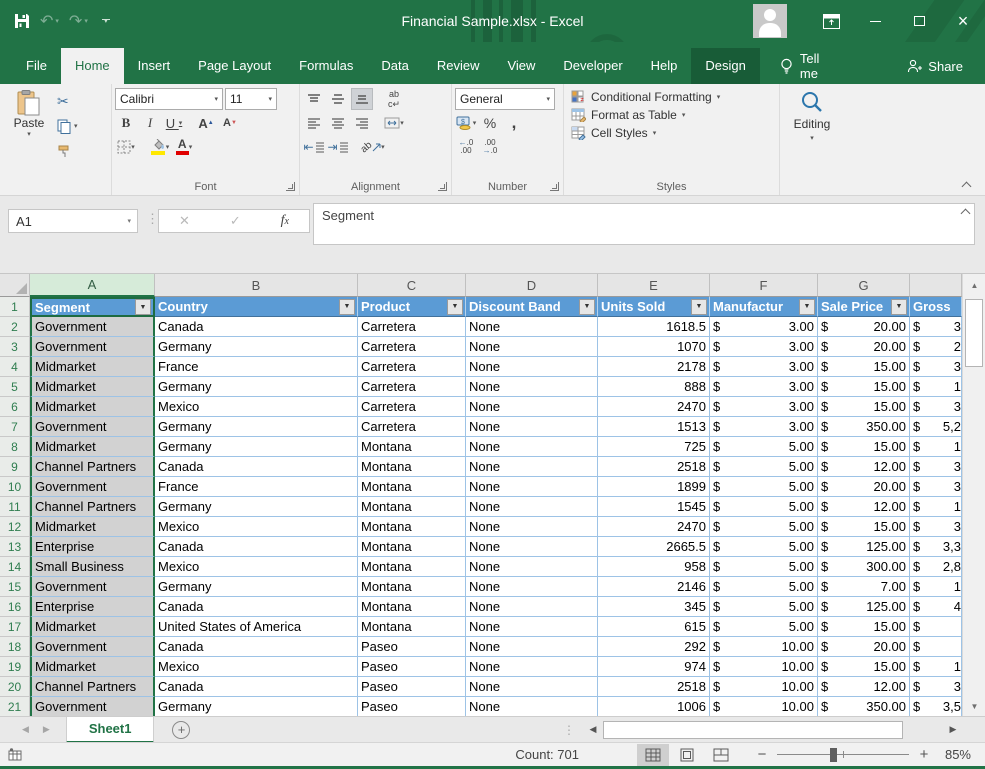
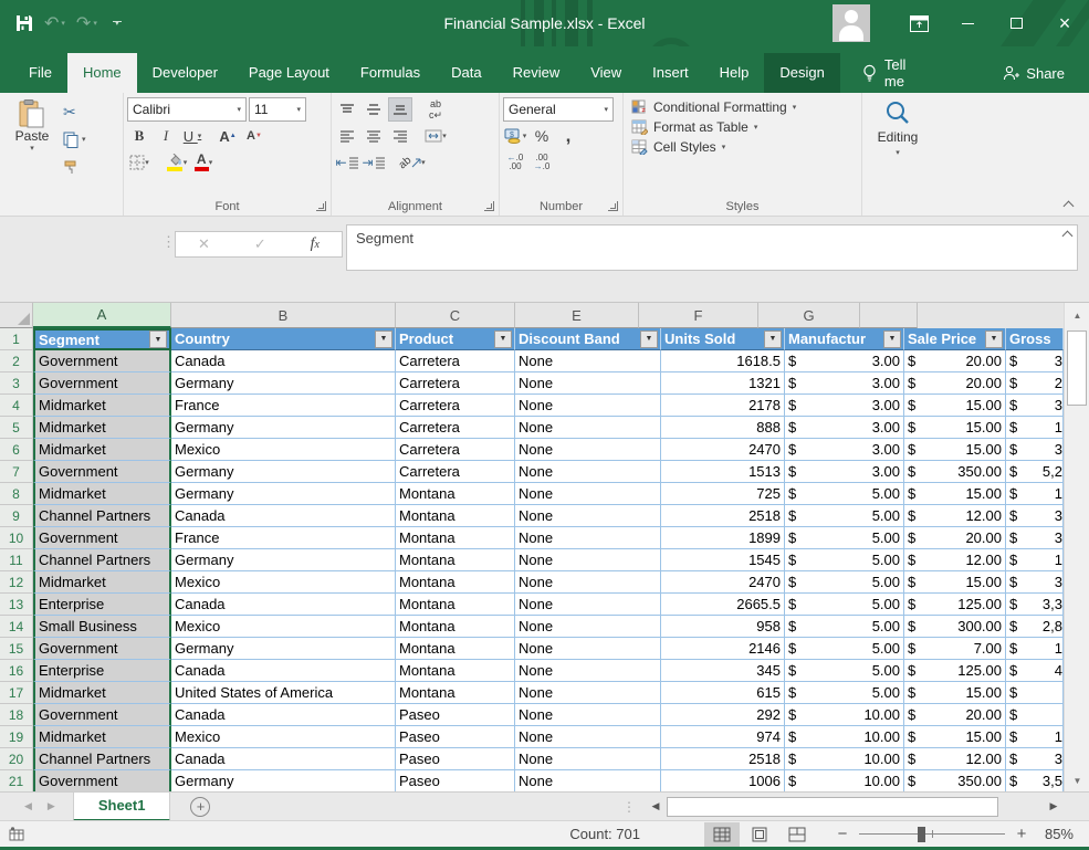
  ↶
  ↷
  Financial Sample.xlsx - Excel
  ×
  File
  Home
- Insert
+ Developer
  Page Layout
  Formulas
  Data
  Review
  View
- Developer
+ Insert
  Help
  Design
  Tell me
  Share
  Paste
  ✂
  Calibri
  11
  B
  I
  U
  A
  A
  A
  Font
  ab
  c↵
  ⇤
  ⇥
  Alignment
  General
  %
  ,
  ←.0
  .00
  .00
  →.0
  Number
  Conditional Formatting
  Format as Table
  Cell Styles
  Styles
  Editing
- A1
  ⋮
  ✕
  ✓
  fx
  Segment
  A
  B
  C
- D
  E
  F
  G
  1
  Segment
  Country
  Product
  Discount Band
  Units Sold
  Manufactur
  Sale Price
  Gross
  2
  Government
  Canada
  Carretera
  None
  1618.5
  $
  3.00
  $
  20.00
  $
  3
  3
  Government
  Germany
  Carretera
  None
- 1070
+ 1321
  $
  3.00
  $
  20.00
  $
  2
  4
  Midmarket
  France
  Carretera
  None
  2178
  $
  3.00
  $
  15.00
  $
  3
  5
  Midmarket
  Germany
  Carretera
  None
  888
  $
  3.00
  $
  15.00
  $
  1
  6
  Midmarket
  Mexico
  Carretera
  None
  2470
  $
  3.00
  $
  15.00
  $
  3
  7
  Government
  Germany
  Carretera
  None
  1513
  $
  3.00
  $
  350.00
  $
  5,2
  8
  Midmarket
  Germany
  Montana
  None
  725
  $
  5.00
  $
  15.00
  $
  1
  9
  Channel Partners
  Canada
  Montana
  None
  2518
  $
  5.00
  $
  12.00
  $
  3
  10
  Government
  France
  Montana
  None
  1899
  $
  5.00
  $
  20.00
  $
  3
  11
  Channel Partners
  Germany
  Montana
  None
  1545
  $
  5.00
  $
  12.00
  $
  1
  12
  Midmarket
  Mexico
  Montana
  None
  2470
  $
  5.00
  $
  15.00
  $
  3
  13
  Enterprise
  Canada
  Montana
  None
  2665.5
  $
  5.00
  $
  125.00
  $
  3,3
  14
  Small Business
  Mexico
  Montana
  None
  958
  $
  5.00
  $
  300.00
  $
  2,8
  15
  Government
  Germany
  Montana
  None
  2146
  $
  5.00
  $
  7.00
  $
  1
  16
  Enterprise
  Canada
  Montana
  None
  345
  $
  5.00
  $
  125.00
  $
  4
  17
  Midmarket
  United States of America
  Montana
  None
  615
  $
  5.00
  $
  15.00
  $
  18
  Government
  Canada
  Paseo
  None
  292
  $
  10.00
  $
  20.00
  $
  19
  Midmarket
  Mexico
  Paseo
  None
  974
  $
  10.00
  $
  15.00
  $
  1
  20
  Channel Partners
  Canada
  Paseo
  None
  2518
  $
  10.00
  $
  12.00
  $
  3
  21
  Government
  Germany
  Paseo
  None
  1006
  $
  10.00
  $
  350.00
  $
  3,5
  ▲
  ▼
  ◀
  ▶
  Sheet1
  +
  ⋮
  ◀
  ▶
  Count: 701
  −
  +
  85%
